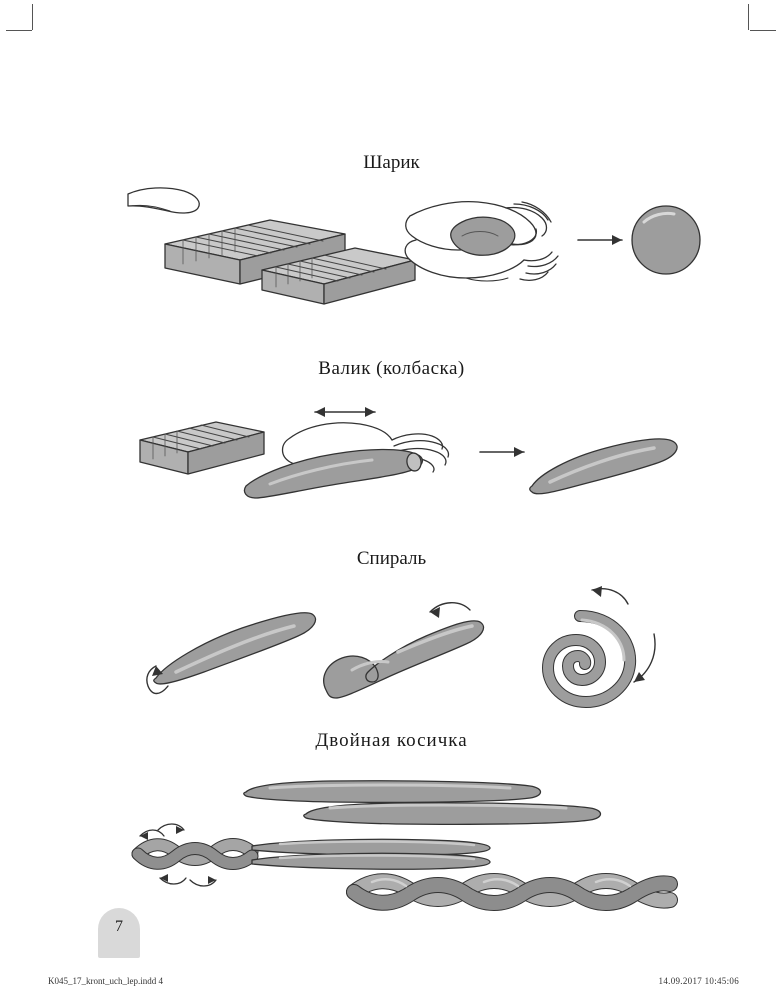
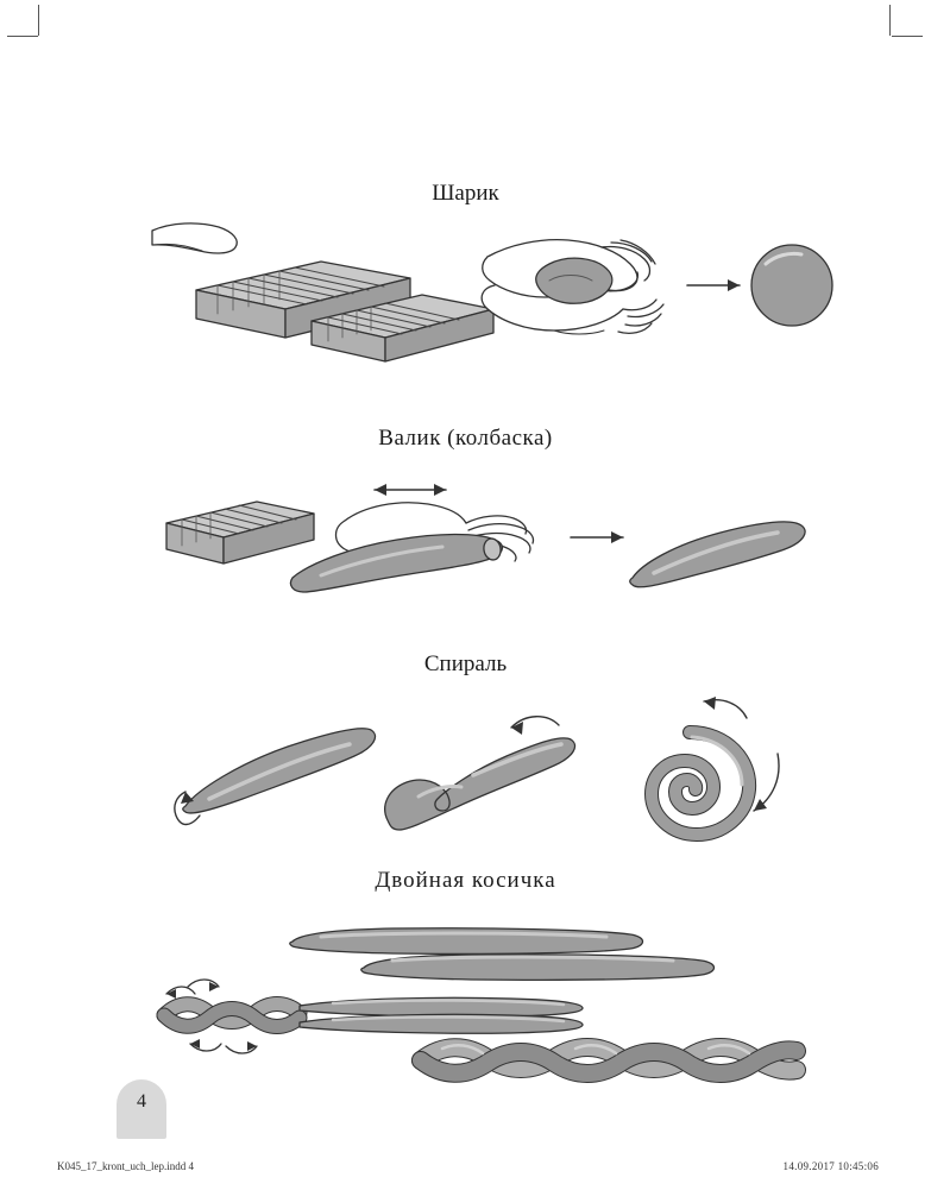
  Шарик
  Валик (колбаска)
  Спираль
  Двойная косичка
- 7
+ 4
  K045_17_kront_uch_lep.indd 4
  14.09.2017 10:45:06
